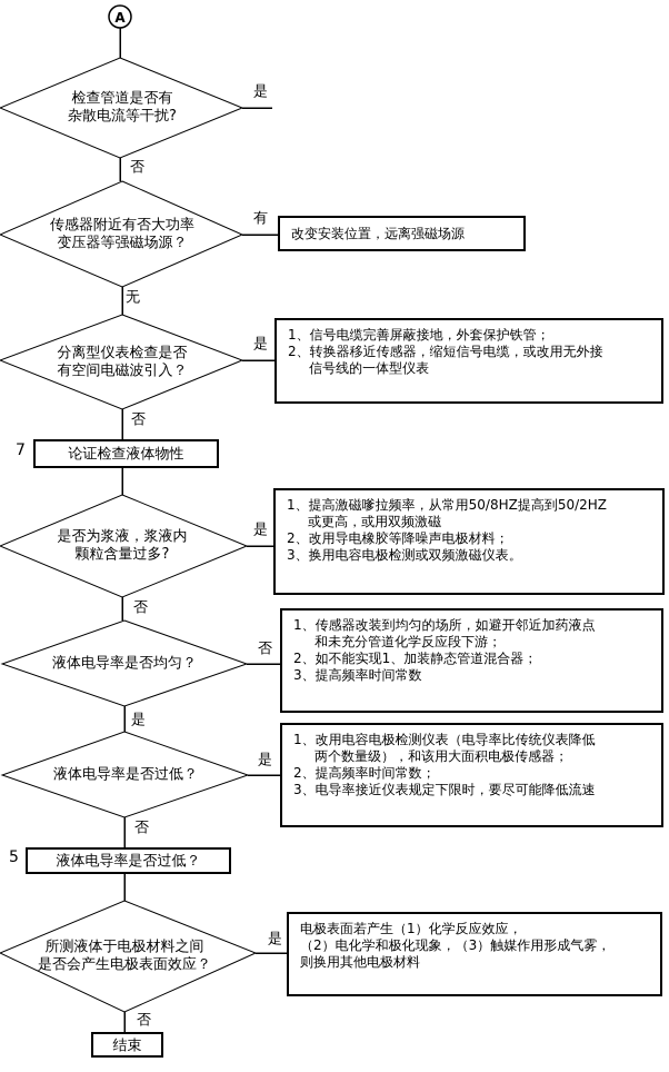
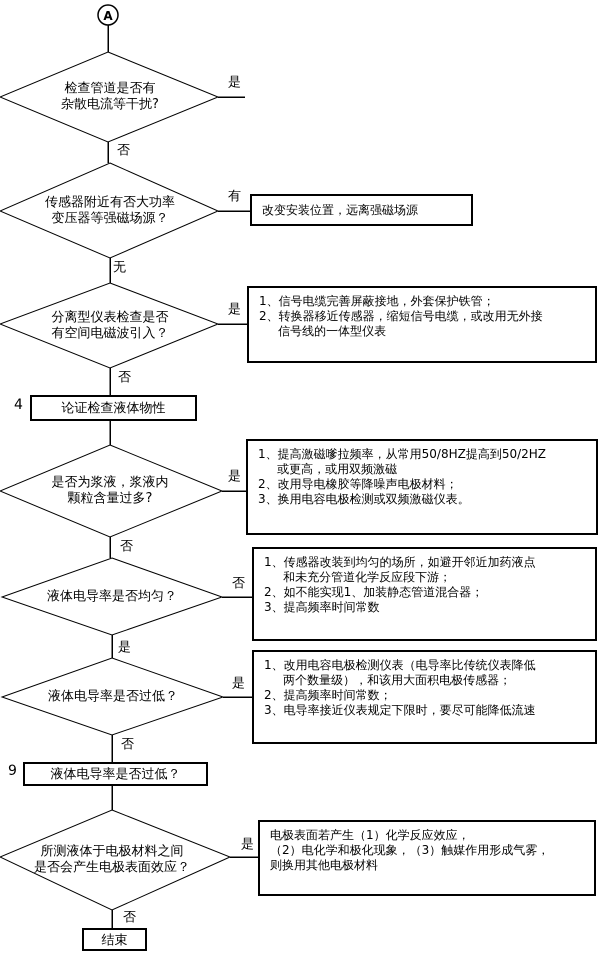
  A
  检查管道是否有
  杂散电流等干扰?
  传感器附近有否大功率
  变压器等强磁场源？
  分离型仪表检查是否
  有空间电磁波引入？
  是否为浆液，浆液内
  颗粒含量过多?
  液体电导率是否均匀？
  液体电导率是否过低？
  所测液体于电极材料之间
  是否会产生电极表面效应？
  是
  否
  有
  无
  是
  否
  是
  否
  否
  是
  是
  否
  是
  否
  改变安装位置，远离强磁场源
  1、信号电缆完善屏蔽接地，外套保护铁管；
  2、转换器移近传感器，缩短信号电缆，或改用无外接
  信号线的一体型仪表
  1、提高激磁嗲拉频率，从常用50/8HZ提高到50/2HZ
  或更高，或用双频激磁
  2、改用导电橡胶等降噪声电极材料；
  3、换用电容电极检测或双频激磁仪表。
  1、传感器改装到均匀的场所，如避开邻近加药液点
  和未充分管道化学反应段下游；
  2、如不能实现1、加装静态管道混合器；
  3、提高频率时间常数
  1、改用电容电极检测仪表（电导率比传统仪表降低
  两个数量级），和该用大面积电极传感器；
  2、提高频率时间常数；
  3、电导率接近仪表规定下限时，要尽可能降低流速
  电极表面若产生（1）化学反应效应，
  （2）电化学和极化现象，（3）触媒作用形成气雾，
  则换用其他电极材料
- 7
+ 4
  论证检查液体物性
- 5
+ 9
  液体电导率是否过低？
  结束
